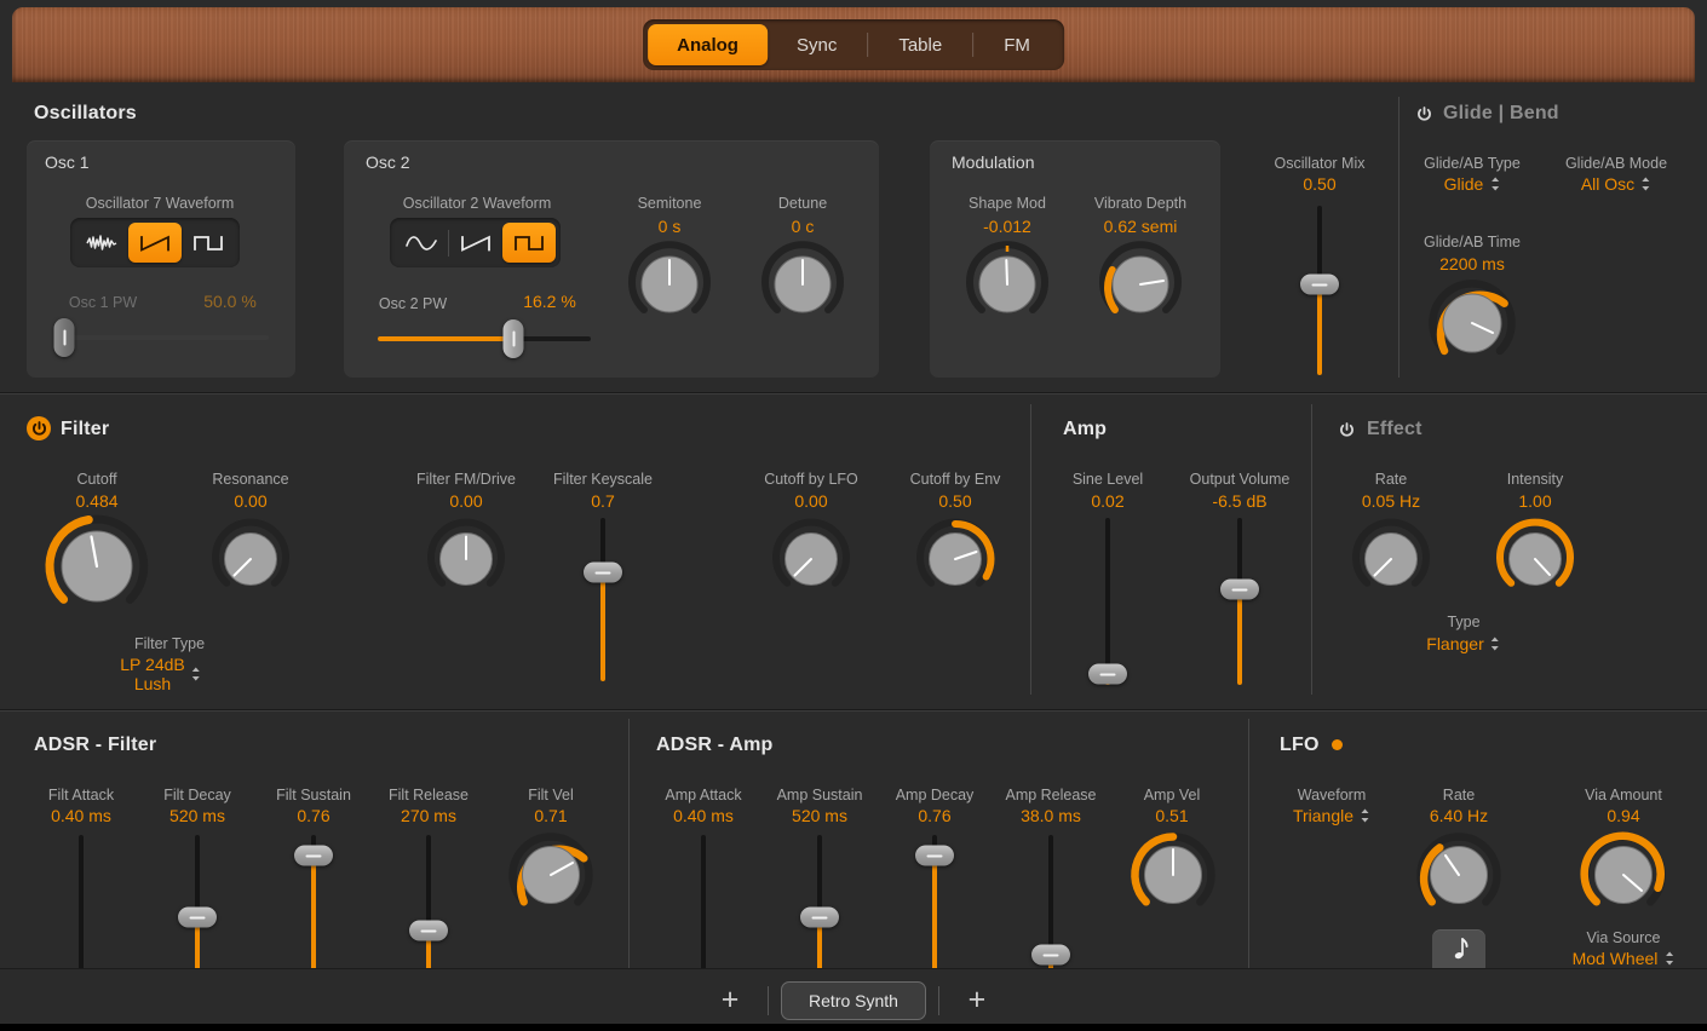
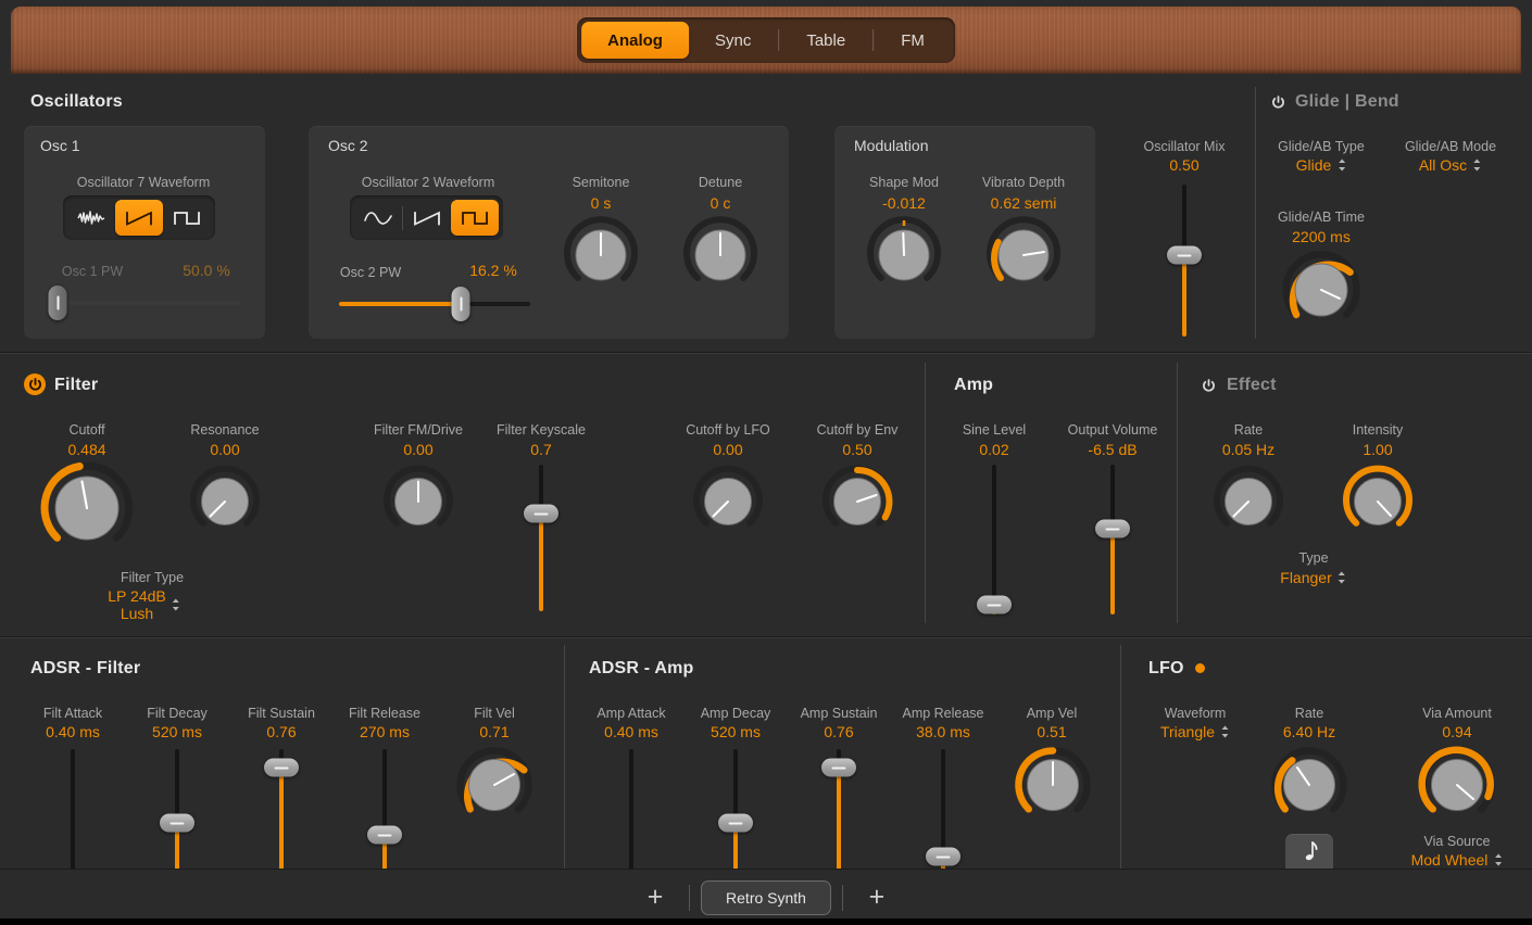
  Analog
  Sync
  Table
  FM
  Oscillators
  Osc 1
  Oscillator 7 Waveform
  Osc 1 PW
  50.0 %
  Osc 2
  Oscillator 2 Waveform
  Osc 2 PW
  16.2 %
  Semitone
  0 s
  Detune
  0 c
  Modulation
  Shape Mod
  -0.012
  Vibrato Depth
  0.62 semi
  Oscillator Mix
  0.50
  Glide | Bend
  Glide/AB Type
  Glide
  Glide/AB Mode
  All Osc
  Glide/AB Time
  2200 ms
  Filter
  Cutoff
  0.484
  Filter Type
  LP 24dB
  Lush
  Resonance
  0.00
  Filter FM/Drive
  0.00
  Filter Keyscale
  0.7
  Cutoff by LFO
  0.00
  Cutoff by Env
  0.50
  Amp
  Sine Level
  0.02
  Output Volume
  -6.5 dB
  Effect
  Rate
  0.05 Hz
  Intensity
  1.00
  Type
  Flanger
  ADSR - Filter
  Filt Attack
  0.40 ms
  Filt Decay
  520 ms
  Filt Sustain
  0.76
  Filt Release
  270 ms
  Filt Vel
  0.71
  ADSR - Amp
  Amp Attack
  0.40 ms
- Amp Sustain
+ Amp Decay
  520 ms
- Amp Decay
+ Amp Sustain
  0.76
  Amp Release
  38.0 ms
  Amp Vel
  0.51
  LFO
  Waveform
  Triangle
  Rate
  6.40 Hz
  Via Amount
  0.94
  Via Source
  Mod Wheel
  +
  Retro Synth
  +
